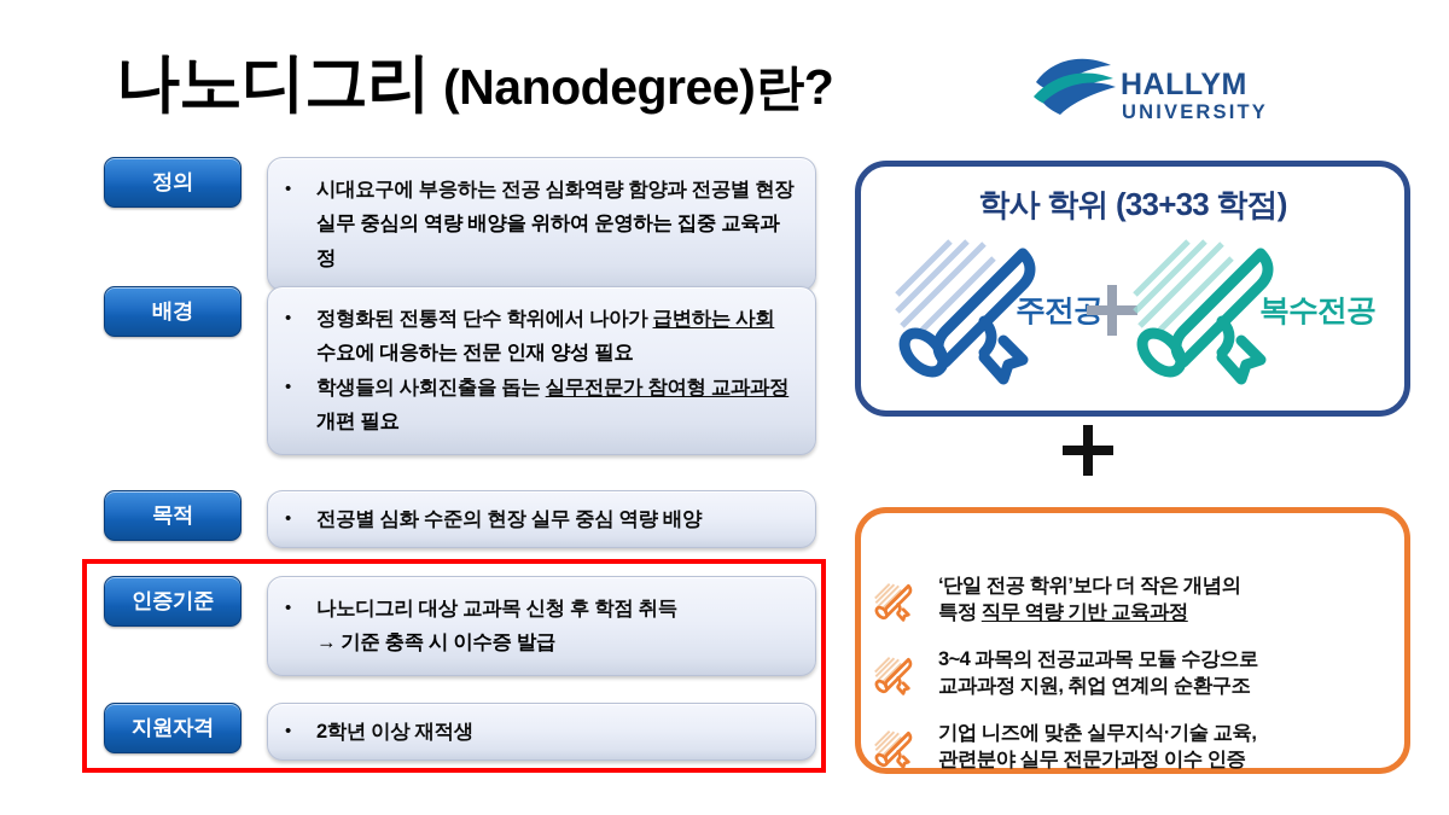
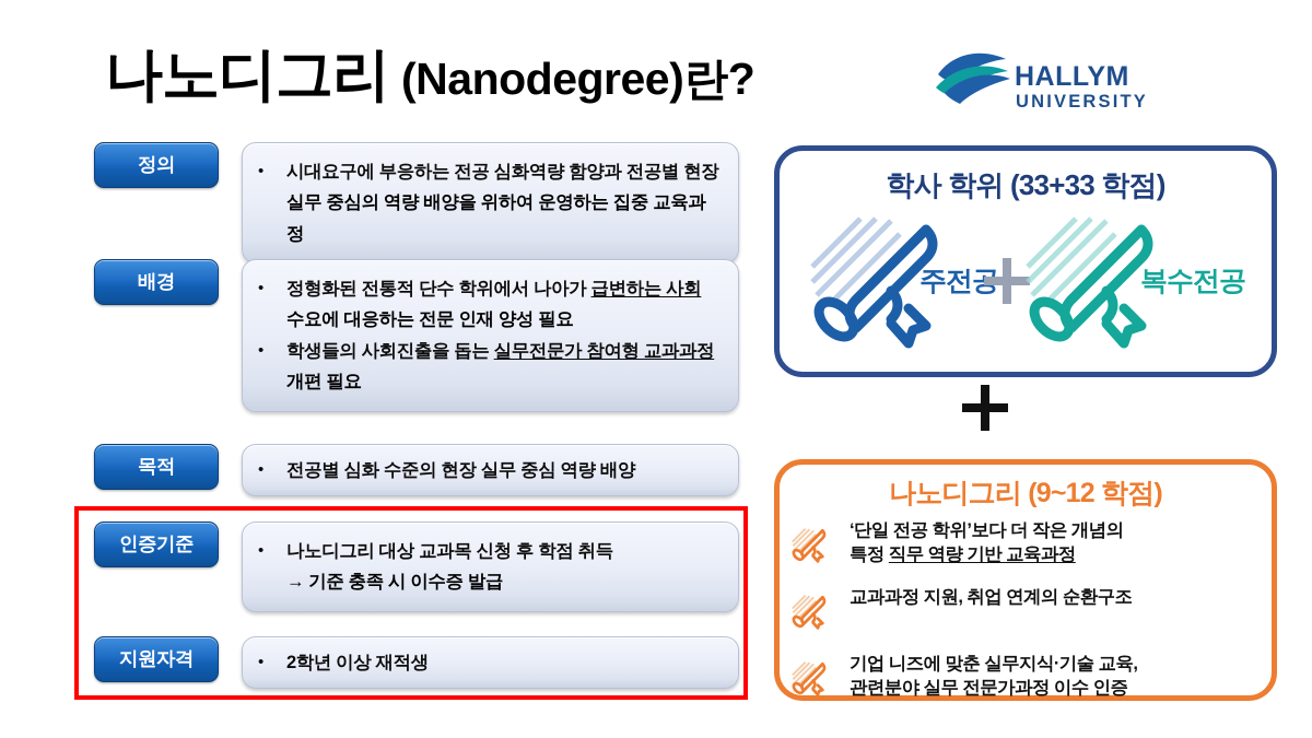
  나노디그리
  (Nanodegree)란?
  HALLYM
  UNIVERSITY
  정의
  •
  시대요구에 부응하는 전공 심화역량 함양과 전공별 현장
  실무 중심의 역량 배양을 위하여 운영하는 집중 교육과정
  배경
  •
  정형화된 전통적 단수 학위에서 나아가 급변하는 사회
  수요에 대응하는 전문 인재 양성 필요
  •
  학생들의 사회진출을 돕는 실무전문가 참여형 교과과정
  개편 필요
  목적
  •
  전공별 심화 수준의 현장 실무 중심 역량 배양
  인증기준
  •
  나노디그리 대상 교과목 신청 후 학점 취득
  → 기준 충족 시 이수증 발급
  지원자격
  •
  2학년 이상 재적생
  학사 학위 (33+33 학점)
  복수전공
+ 나노디그리 (9~12 학점)
  ‘단일 전공 학위’보다 더 작은 개념의
  특정 직무 역량 기반 교육과정
- 3~4 과목의 전공교과목 모듈 수강으로
  교과과정 지원, 취업 연계의 순환구조
  기업 니즈에 맞춘 실무지식·기술 교육,
  관련분야 실무 전문가과정 이수 인증
